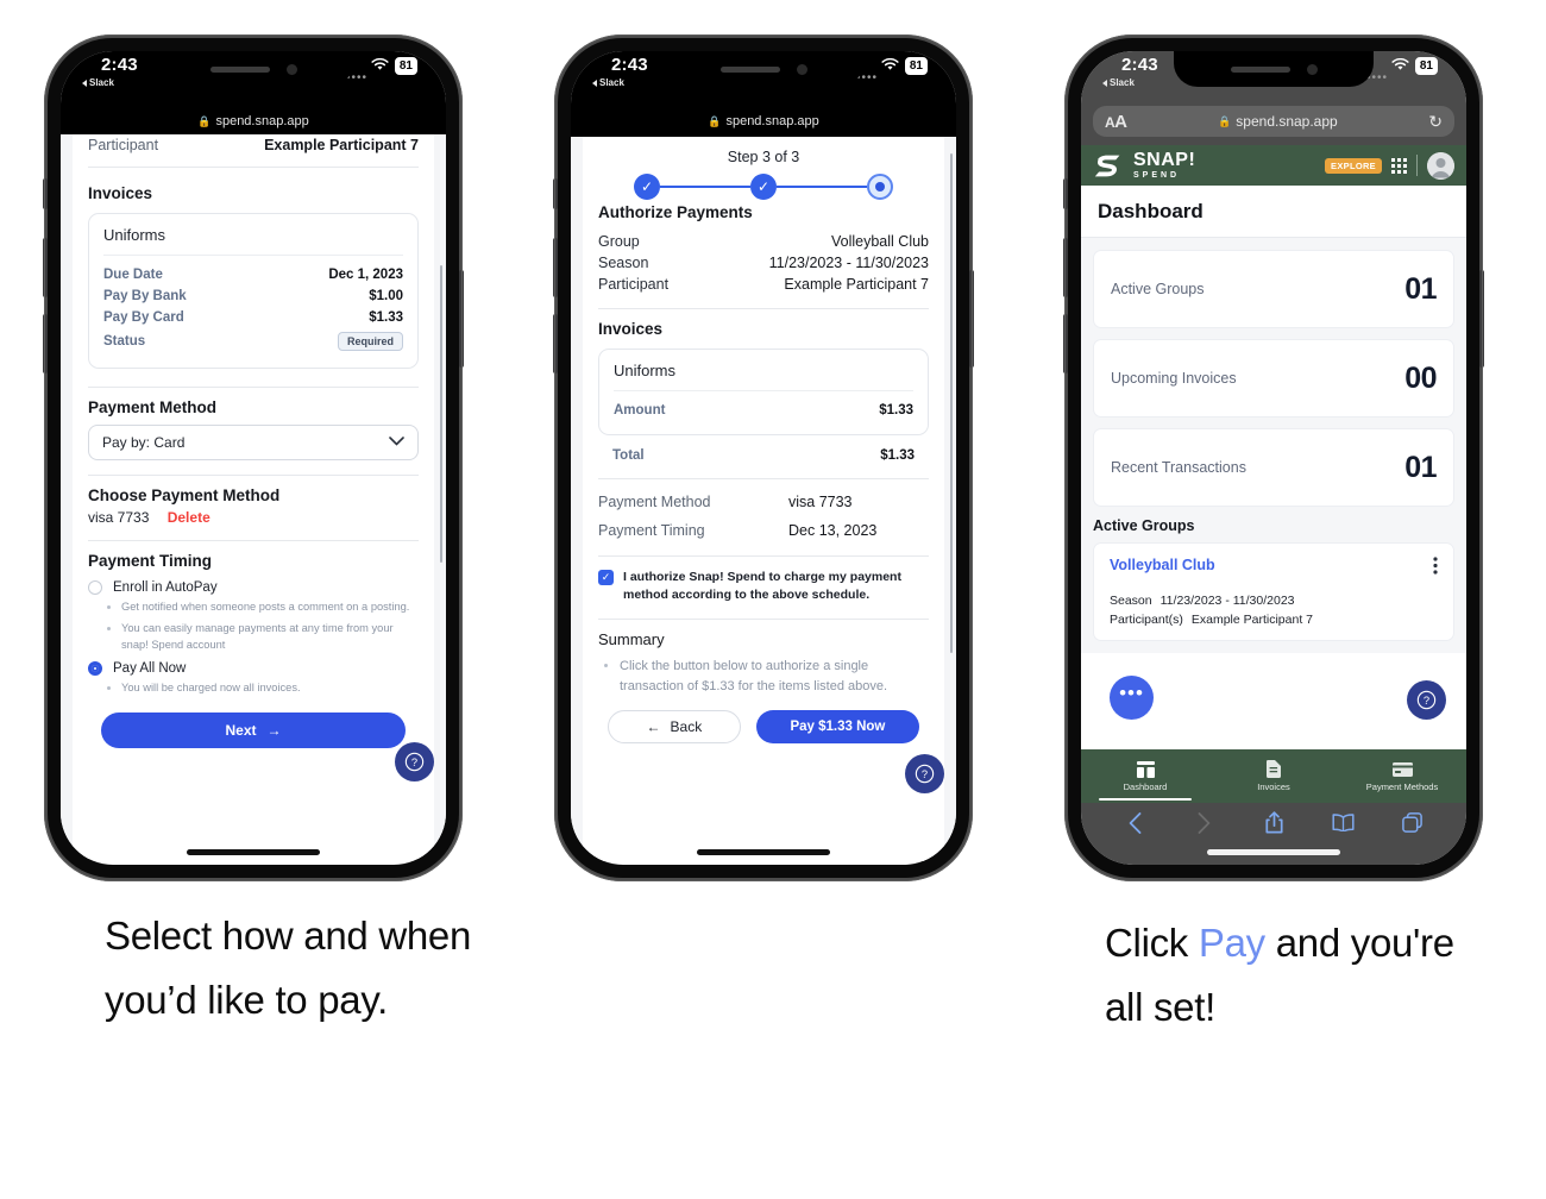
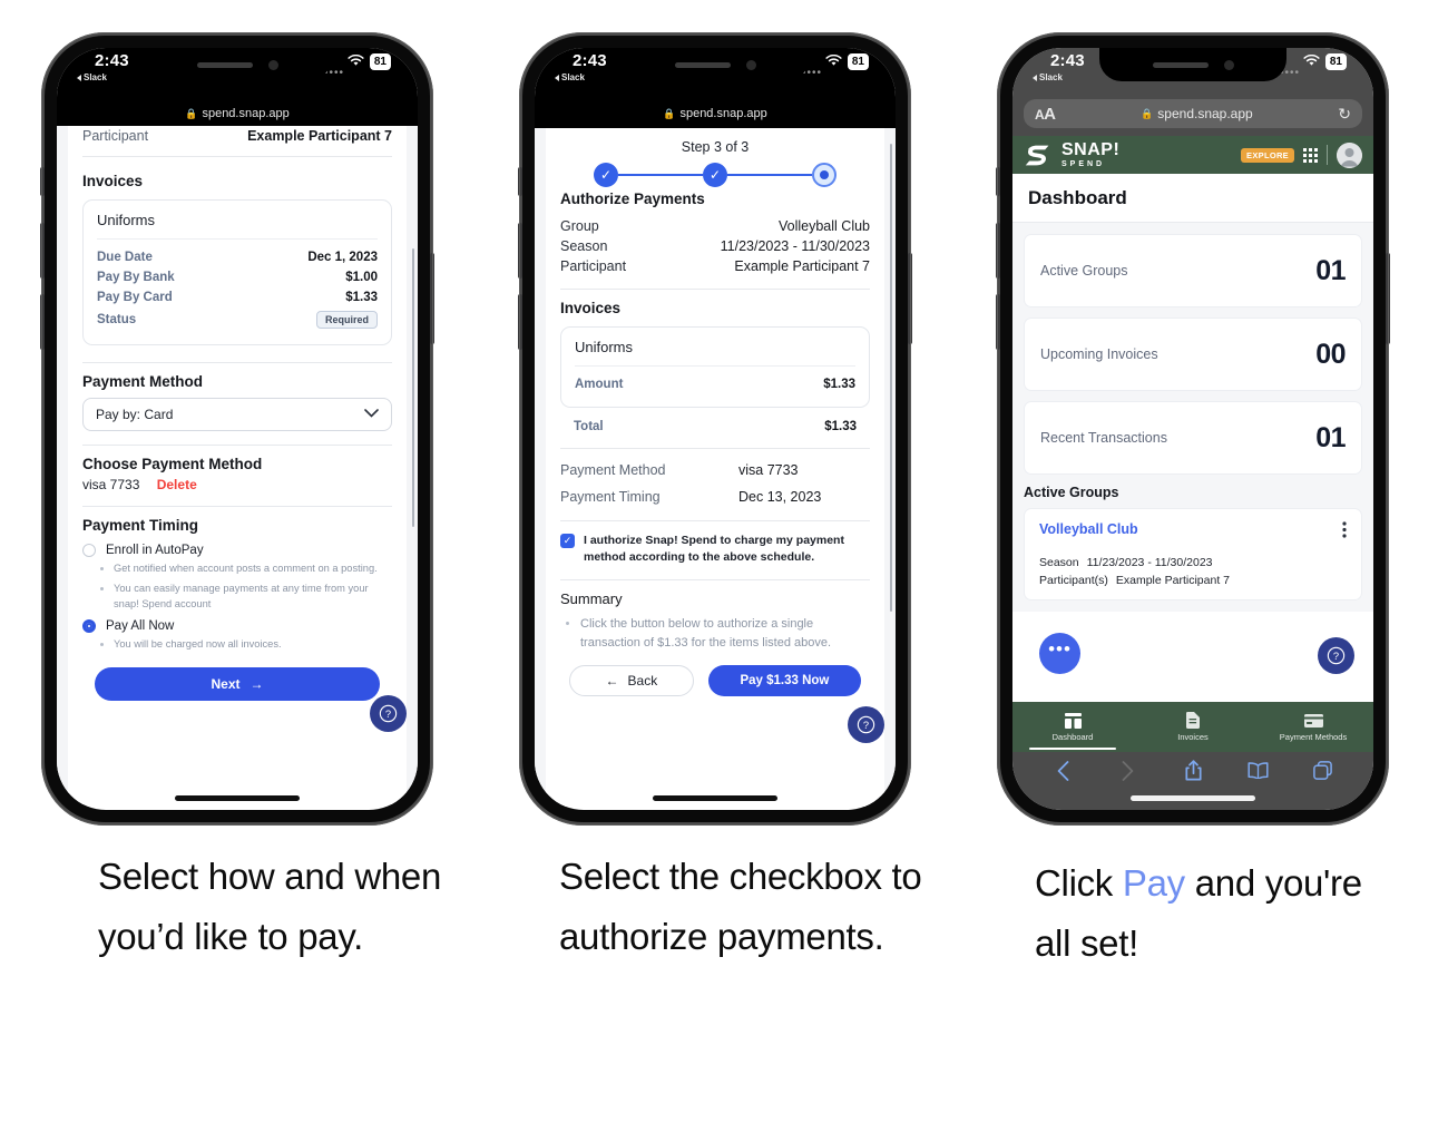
  2:43
  Slack
  ••••
  81
  🔒
  spend.snap.app
  Participant
  Example Participant 7
  Invoices
  Uniforms
  Due Date
  Dec 1, 2023
  Pay By Bank
  $1.00
  Pay By Card
  $1.33
  Status
  Required
  Payment Method
  Pay by: Card
  Choose Payment Method
  visa 7733 Delete
  Payment Timing
  Enroll in AutoPay
- Get notified when someone posts a comment on a posting.
+ Get notified when account posts a comment on a posting.
  You can easily manage payments at any time from your snap! Spend account
  Pay All Now
  You will be charged now all invoices.
  Next
  →
  ?
  2:43
  Slack
  ••••
  81
  🔒
  spend.snap.app
  Step 3 of 3
  ✓
  ✓
  Authorize Payments
  Group
  Volleyball Club
  Season
  11/23/2023 - 11/30/2023
  Participant
  Example Participant 7
  Invoices
  Uniforms
  Amount
  $1.33
  Total
  $1.33
  Payment Method
  visa 7733
  Payment Timing
  Dec 13, 2023
  ✓
  I authorize Snap! Spend to charge my payment method according to the above schedule.
  Summary
  Click the button below to authorize a single transaction of $1.33 for the items listed above.
  ←
  Back
  Pay $1.33 Now
  ?
  2:43
  Slack
  ••••
  81
  AA
  🔒
  spend.snap.app
  ↻
  SNAP!
  EXPLORE
  Dashboard
  Active Groups
  01
  Upcoming Invoices
  00
  Recent Transactions
  01
  Active Groups
  Volleyball Club
  Season
  11/23/2023 - 11/30/2023
  Participant(s)
  Example Participant 7
  •••
  ?
  Dashboard
  Invoices
  Payment Methods
  Select how and when you’d like to pay.
+ Select the checkbox to authorize payments.
  Click Pay and you're all set!
